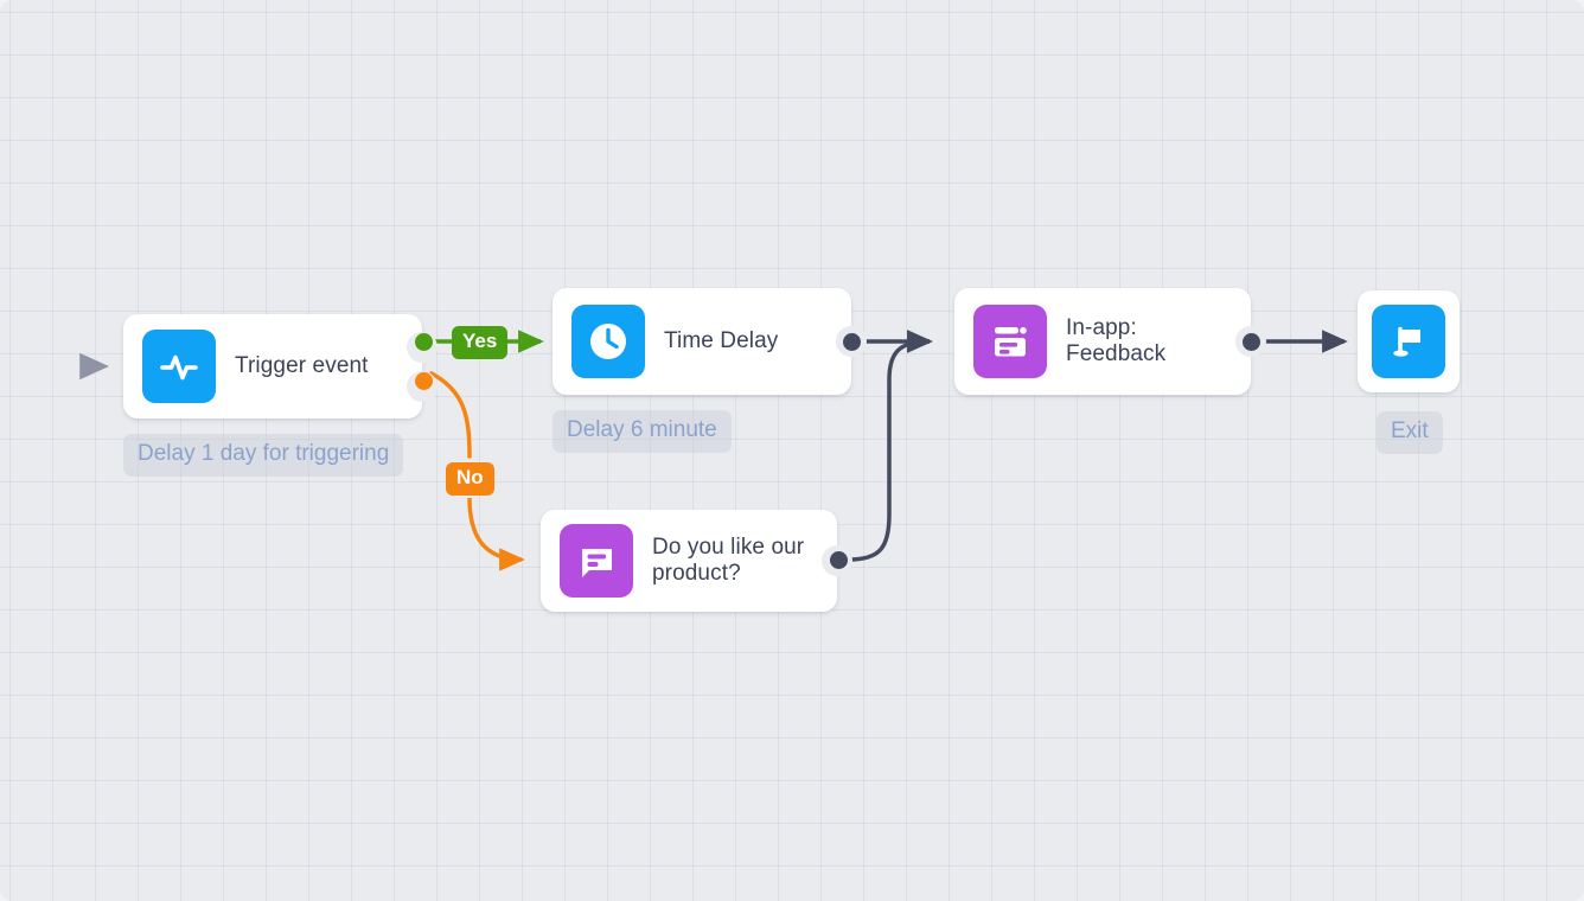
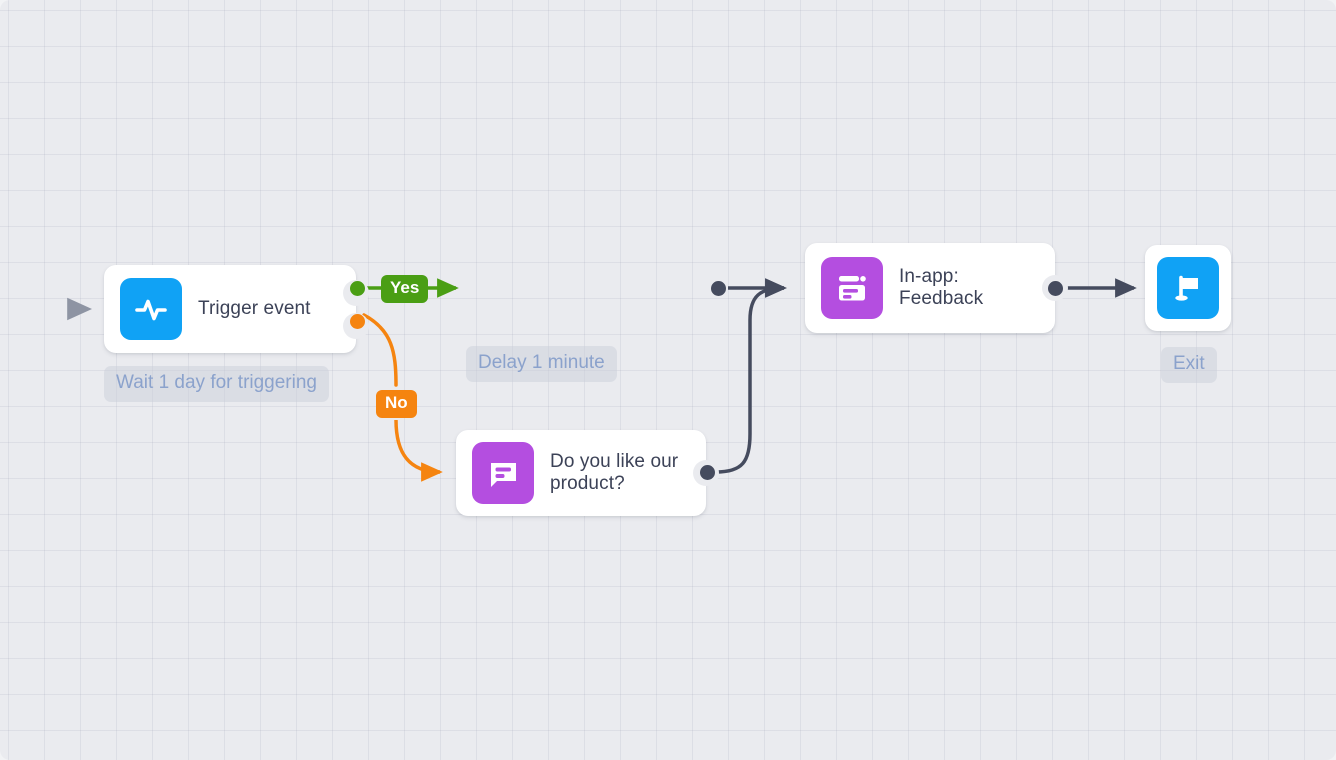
  Trigger event
- Delay 1 day for triggering
+ Wait 1 day for triggering
  Yes
  No
- Time Delay
- Delay 6 minute
+ Delay 1 minute
  In-app:
  Feedback
  Do you like our
  product?
  Exit
